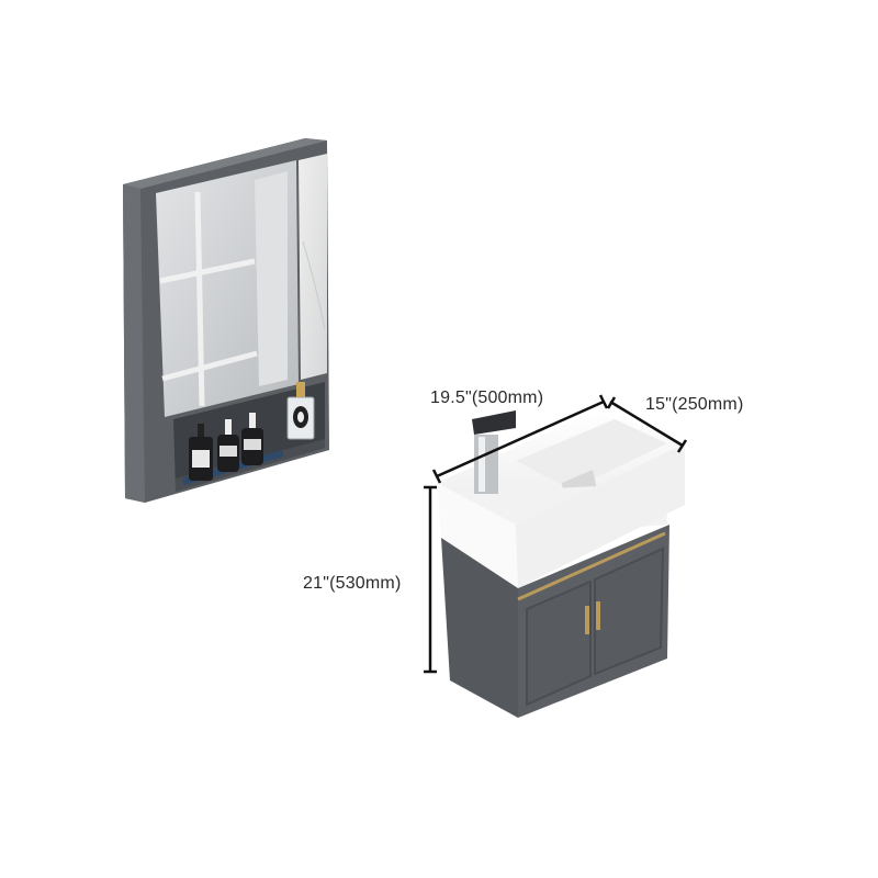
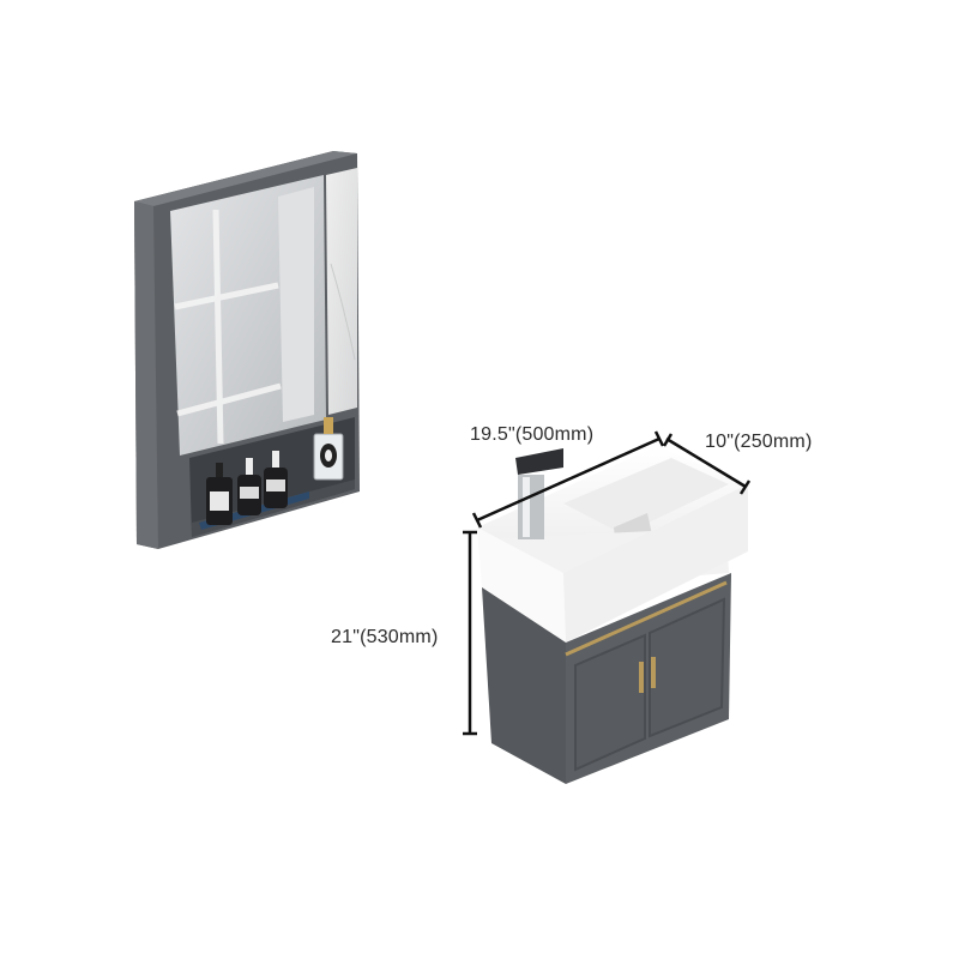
  19.5"(500mm)
- 15"(250mm)
+ 10"(250mm)
  21"(530mm)
